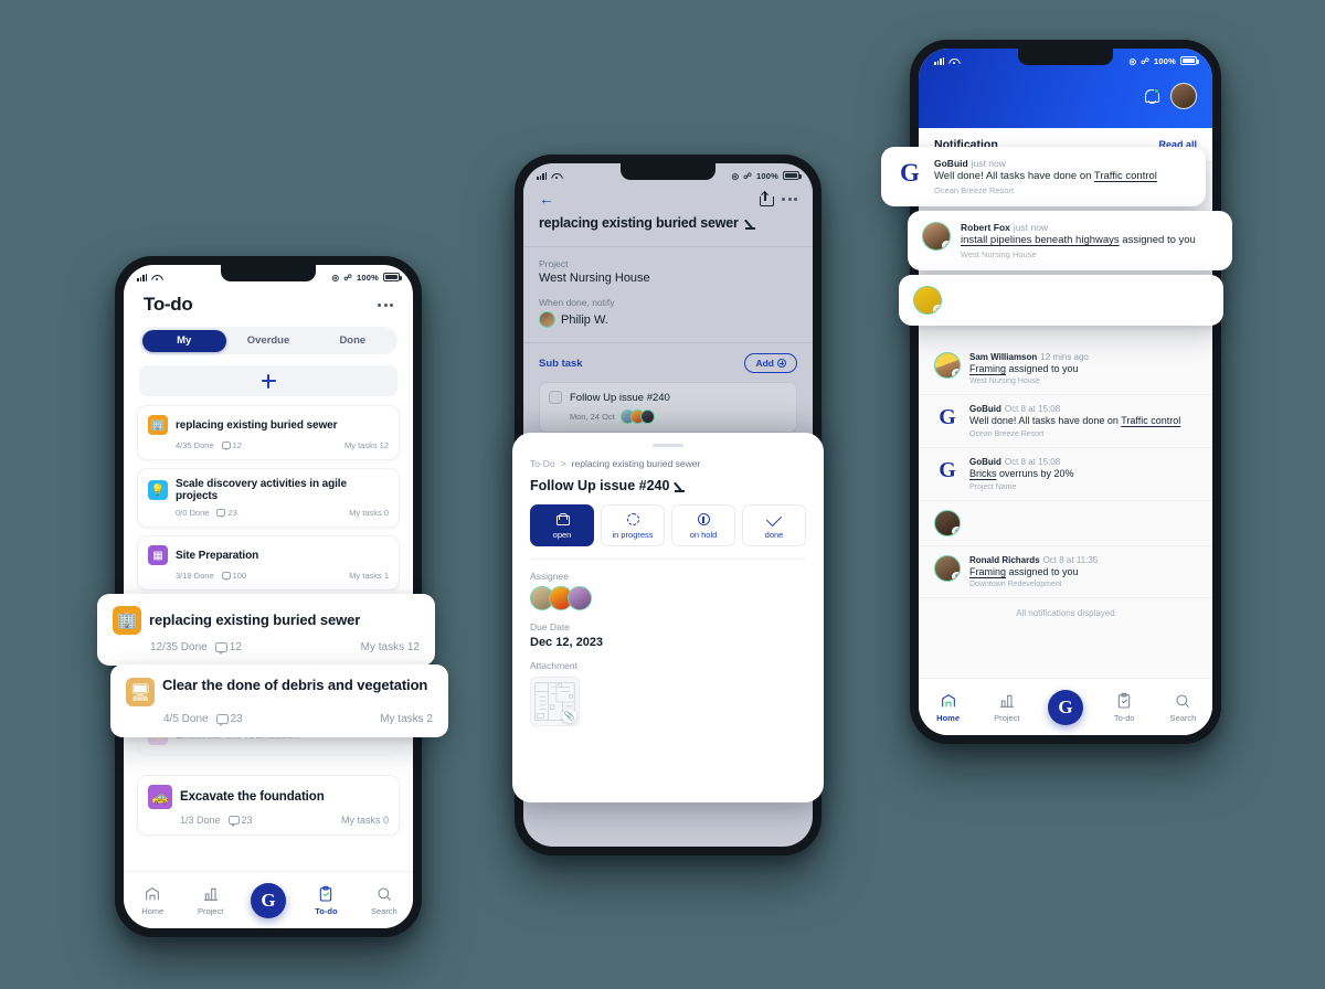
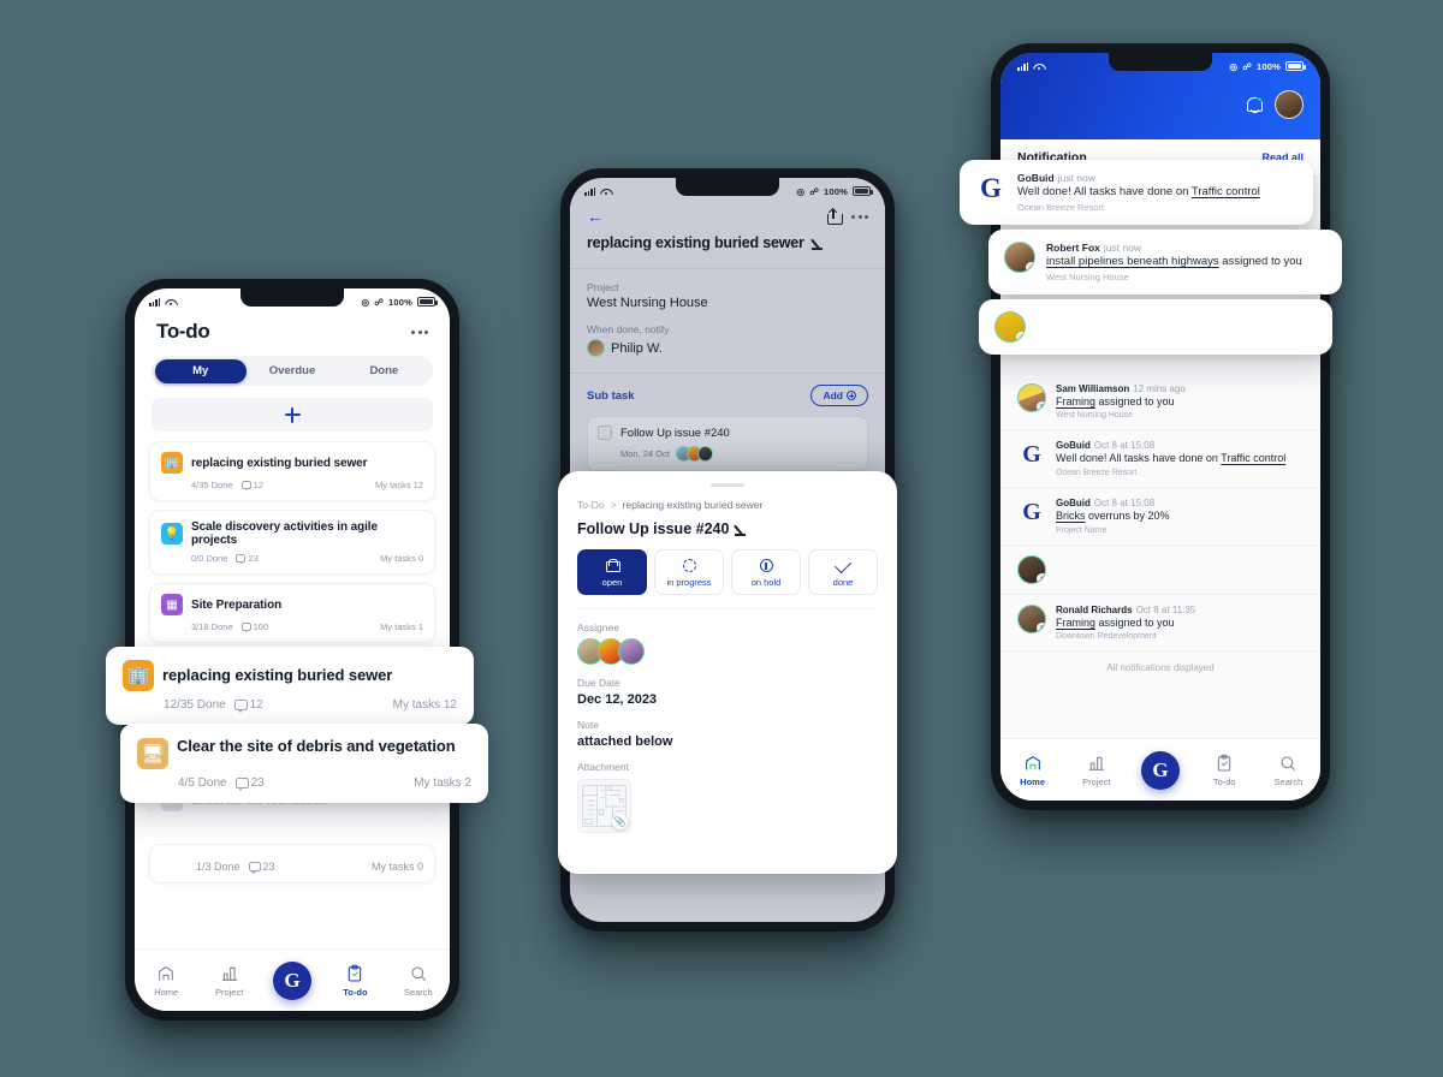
  ◎
  ☍
  100%
  To-do
  My
  Overdue
  Done
  🏢
  replacing existing buried sewer
  4/35 Done
  12
  My tasks 12
  💡
  Scale discovery activities in agile projects
  0/0 Done
  23
  My tasks 0
  ▦
  Site Preparation
  3/18 Done
  100
  My tasks 1
- 🚕
- Excavate the foundation
  1/3 Done
  23
  My tasks 0
  Home
  Project
  G
  To-do
  Search
  🏢
  replacing existing buried sewer
  12/35 Done
  12
  My tasks 12
  🖥
- Clear the done of debris and vegetation
+ Clear the site of debris and vegetation
  4/5 Done
  23
  My tasks 2
  ◎
  ☍
  100%
  ←
  replacing existing buried sewer
  Project
  West Nursing House
  When done, notify
  Philip W.
  Sub task
  Add
  Follow Up issue #240
  Mon, 24 Oct
  To-Do
  >
  replacing existing buried sewer
  Follow Up issue #240
  open
  in progress
  on hold
  done
  Assignee
  Due Date
  Dec 12, 2023
+ Note
+ attached below
  Attachment
  📎
  ◎
  ☍
  100%
  Notification
  Read all
  Sam Williamson 12 mins ago
  Framing assigned to you
  G
  GoBuid Oct 8 at 15:08
  Well done! All tasks have done on Traffic control
  G
  GoBuid Oct 8 at 15:08
  Bricks overruns by 20%
  Ronald Richards Oct 8 at 11:35
  Framing assigned to you
  All notifications displayed
  Home
  Project
  G
  To-do
  Search
  G
  GoBuid just now
  Well done! All tasks have done on Traffic control
  Ocean Breeze Resort
  Robert Fox just now
  install pipelines beneath highways assigned to you
  West Nursing House
